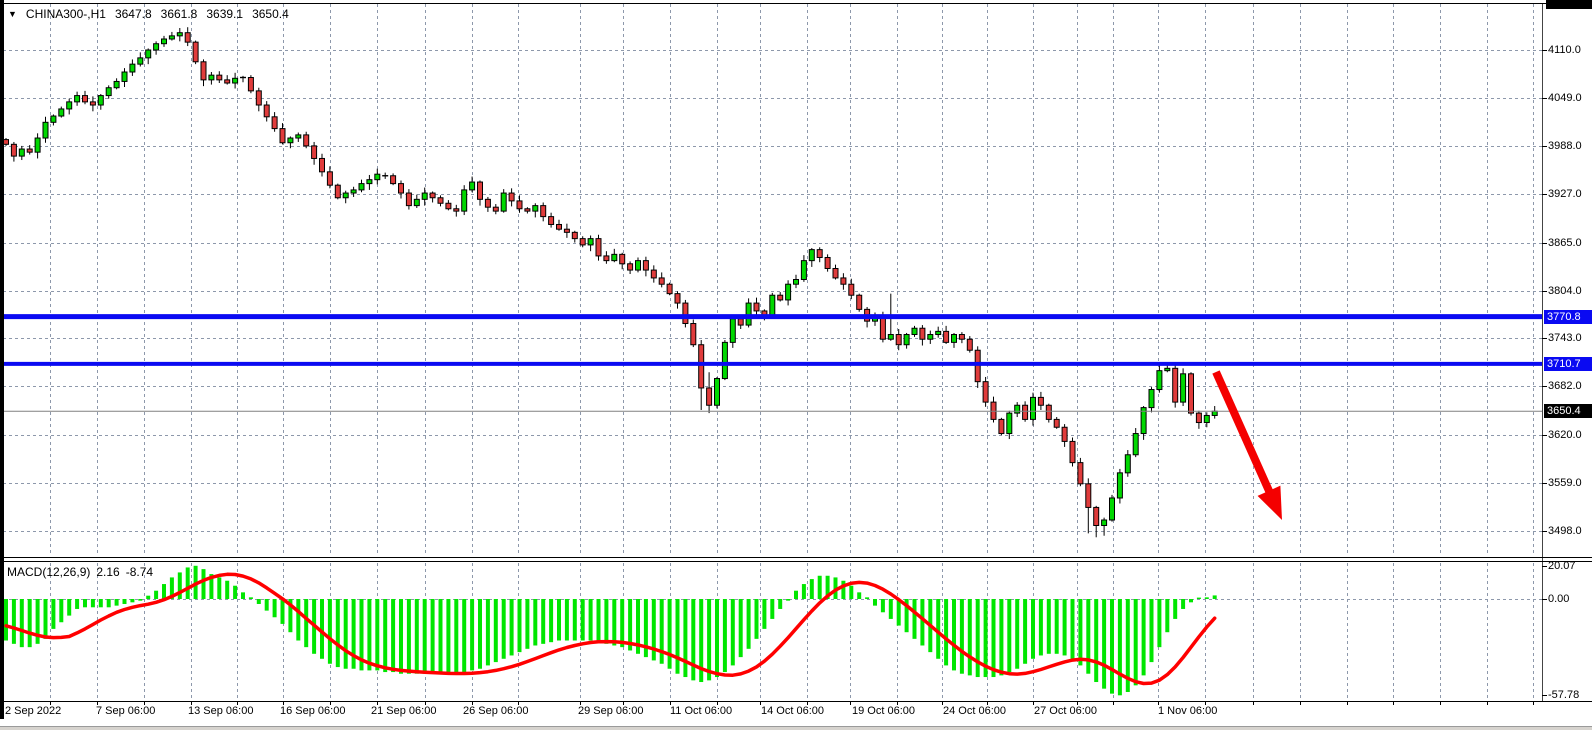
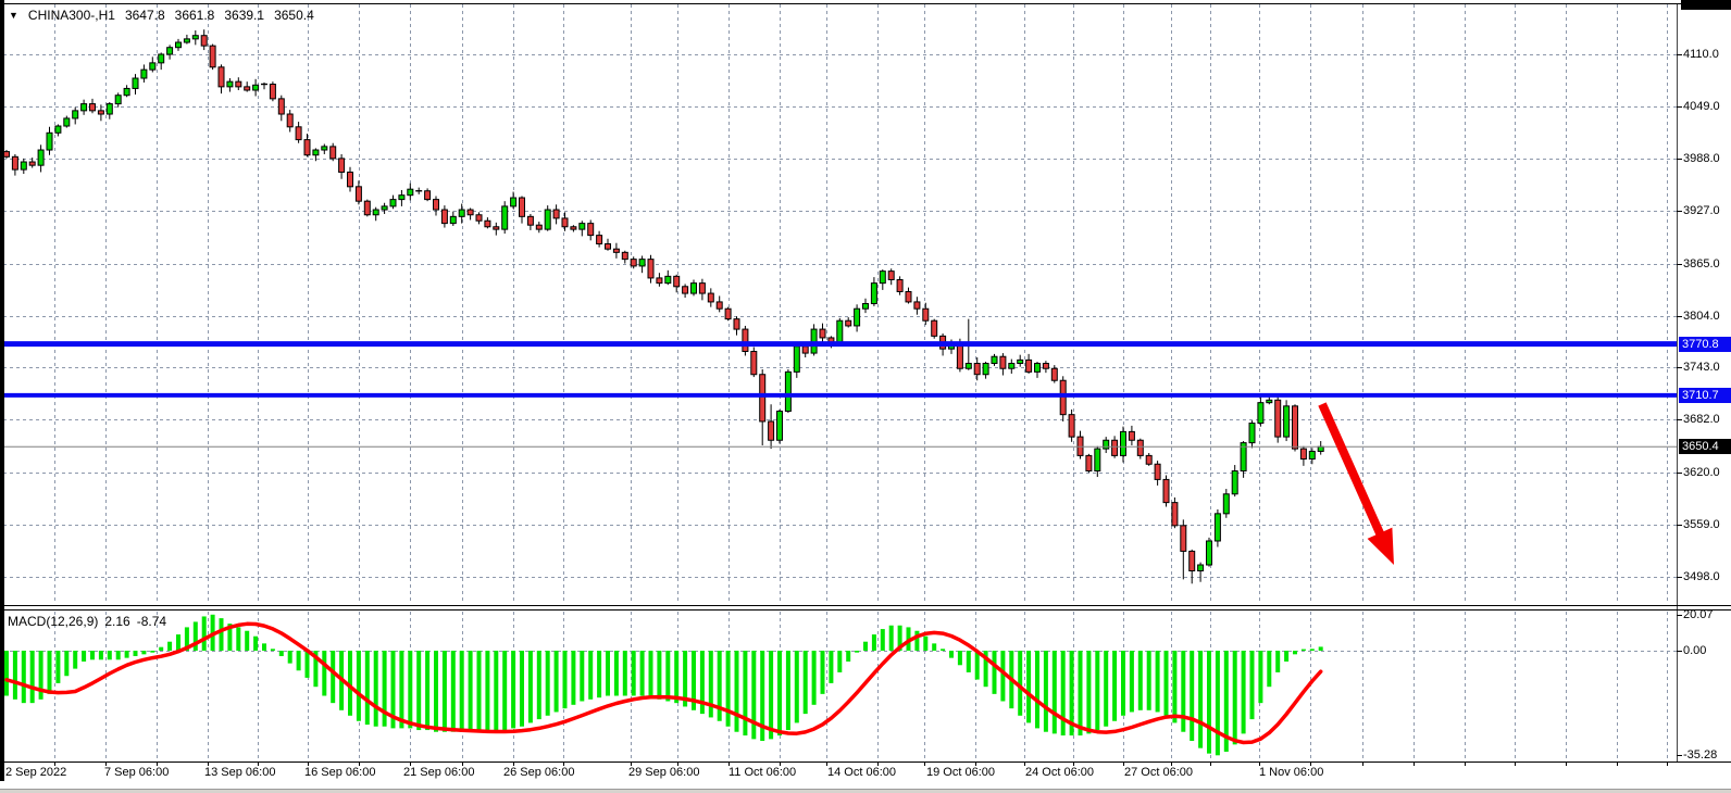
  ▼ CHINA300-,H1 3647.8 3661.8 3639.1 3650.4
  MACD(12,26,9) 2.16 -8.74
  4110.0
  4049.0
  3988.0
  3927.0
  3865.0
  3804.0
  3743.0
  3682.0
  3620.0
  3559.0
  3498.0
  20.07
  0.00
- -57.78
+ -35.28
  2 Sep 2022
  7 Sep 06:00
  13 Sep 06:00
  16 Sep 06:00
  21 Sep 06:00
  26 Sep 06:00
  29 Sep 06:00
  11 Oct 06:00
  14 Oct 06:00
  19 Oct 06:00
  24 Oct 06:00
  27 Oct 06:00
  1 Nov 06:00
  3770.8
  3710.7
  3650.4
